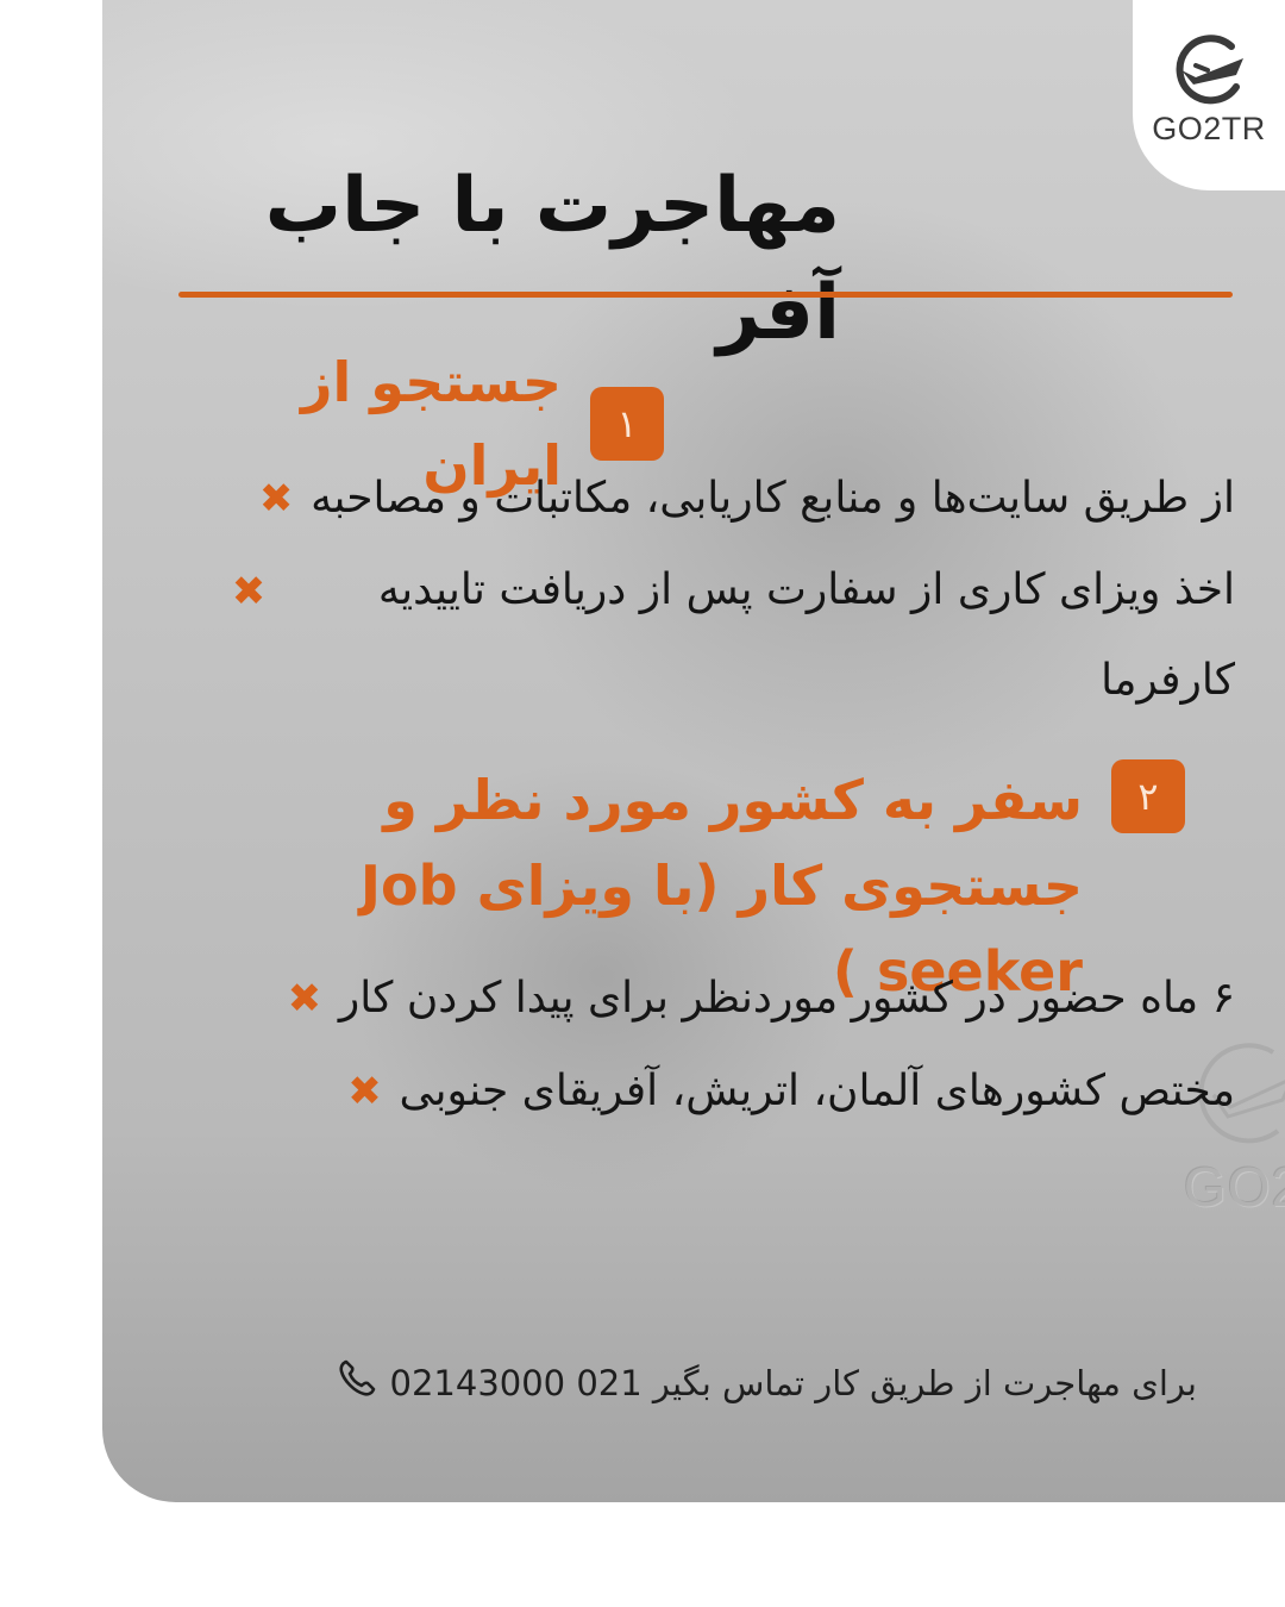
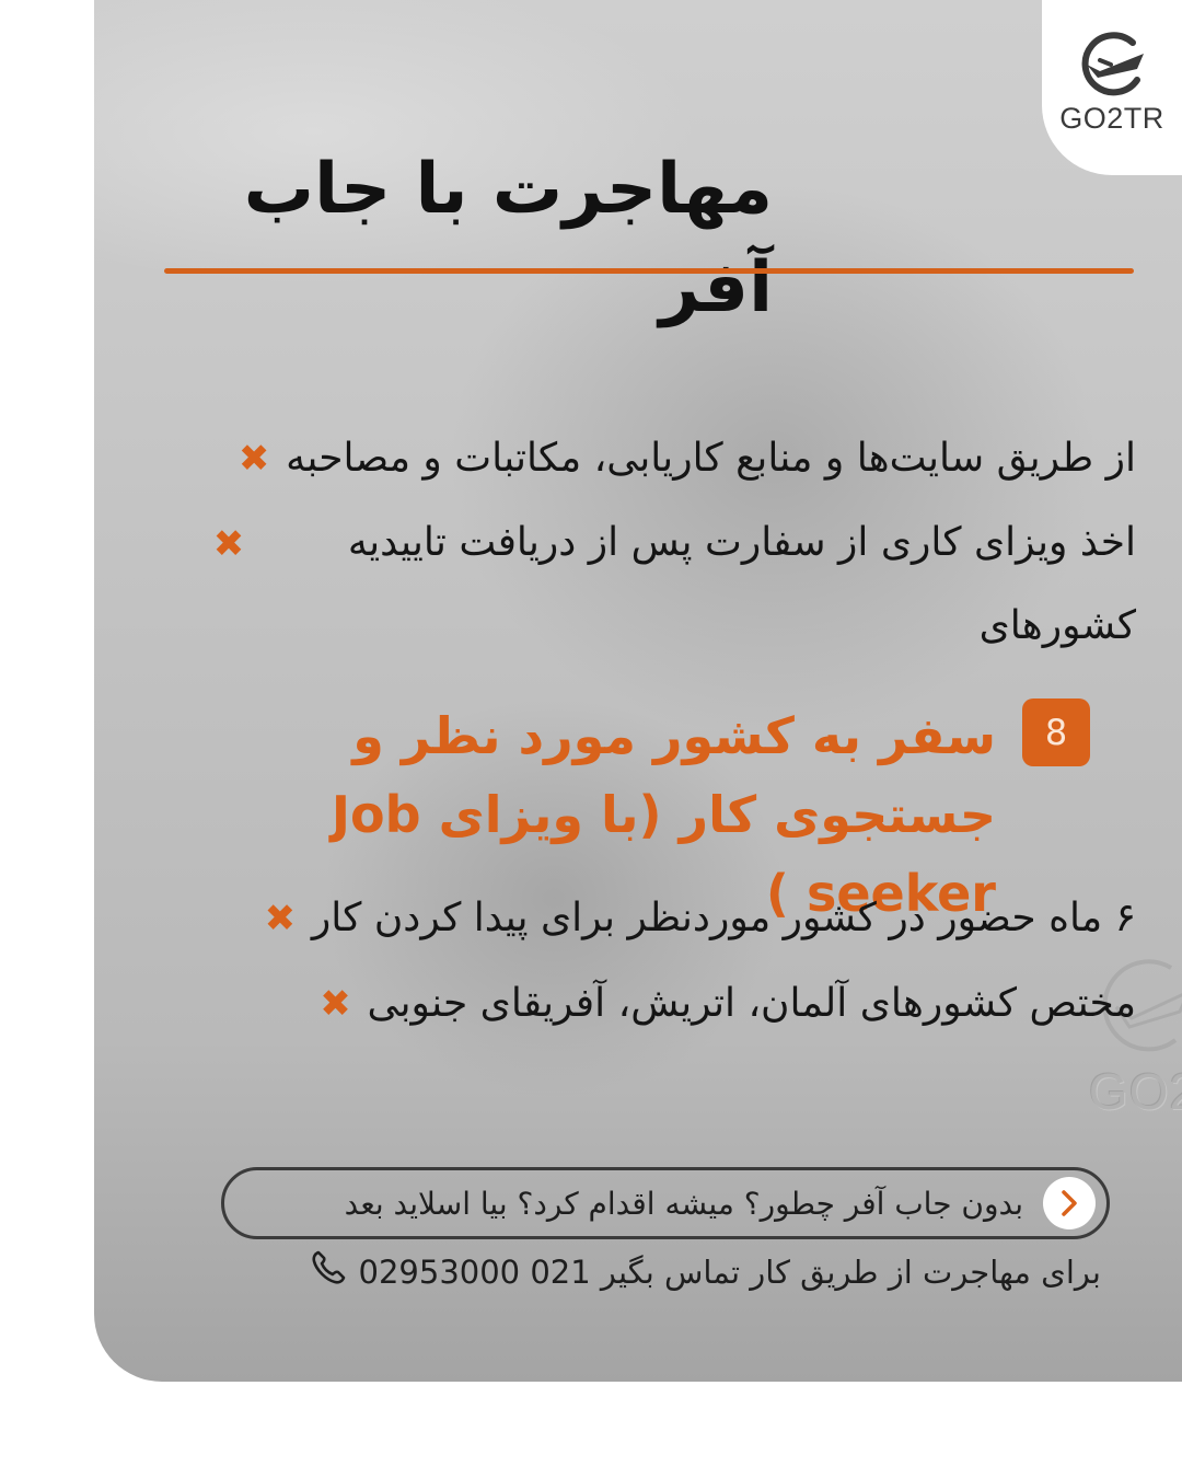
  GO2TR
  مهاجرت با جاب آفر
- ۱
- جستجو از ایران
  از طریق سایت‌ها و منابع کاریابی، مکاتبات و مصاحبه
  ✖
- اخذ ویزای کاری از سفارت پس از دریافت تاییدیه کارفرما
+ اخذ ویزای کاری از سفارت پس از دریافت تاییدیه کشورهای
  ✖
- ۲
+ 8
  سفر به کشور مورد نظر و جستجوی کار (با ویزای Job seeker )
  ۶ ماه حضور در کشور موردنظر برای پیدا کردن کار
  ✖
  مختص کشورهای آلمان، اتریش، آفریقای جنوبی
  ✖
+ بدون جاب آفر چطور؟ میشه اقدام کرد؟ بیا اسلاید بعد
- برای مهاجرت از طریق کار تماس بگیر 021 02143000
+ برای مهاجرت از طریق کار تماس بگیر 021 02953000
